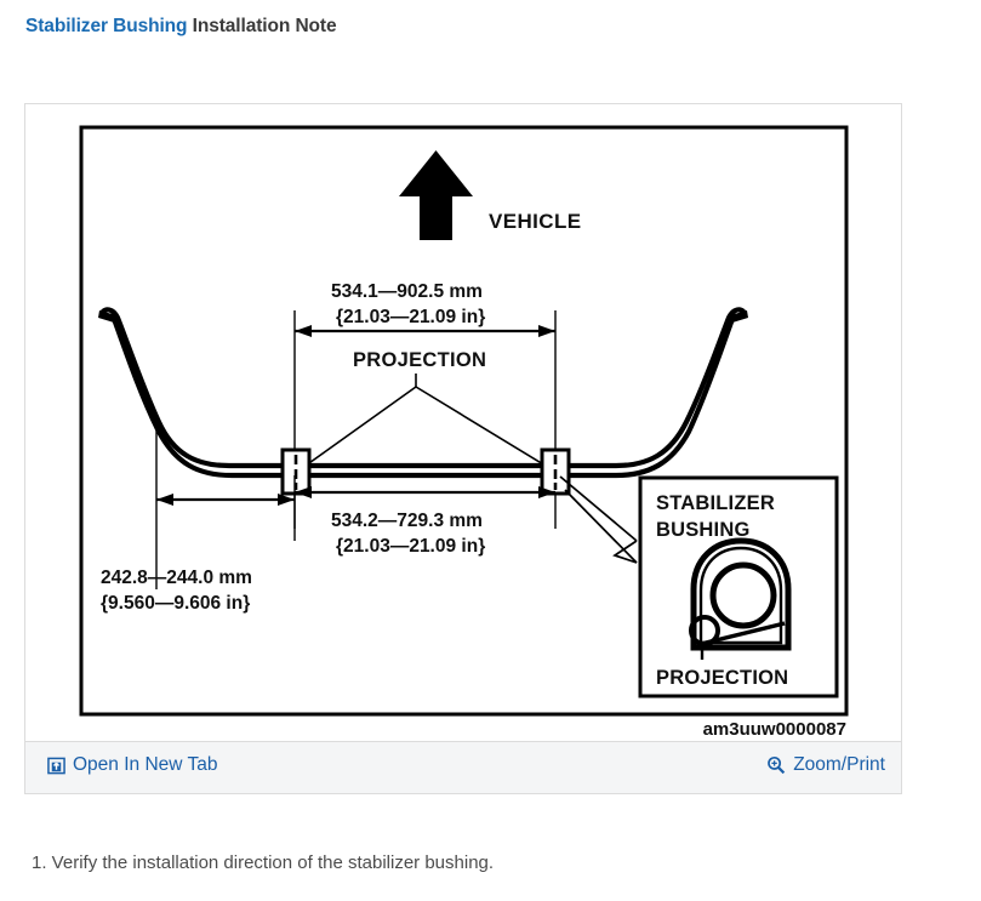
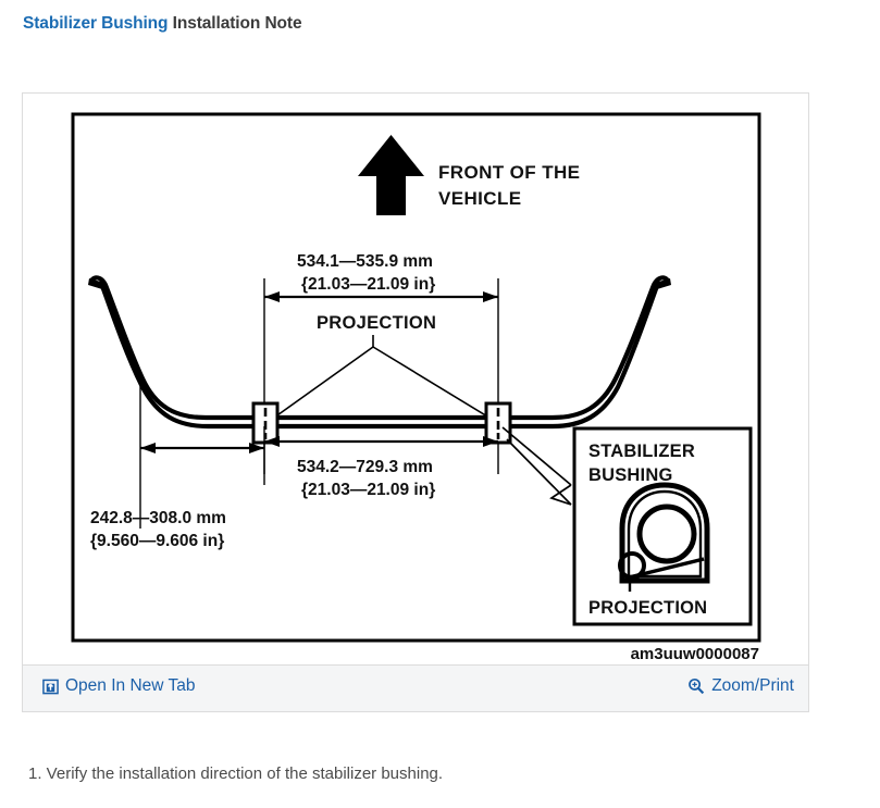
  Stabilizer Bushing Installation Note
+ FRONT OF THE
  VEHICLE
- 534.1—902.5 mm
+ 534.1—535.9 mm
  {21.03—21.09 in}
  PROJECTION
  534.2—729.3 mm
  {21.03—21.09 in}
- 242.8—244.0 mm
+ 242.8—308.0 mm
  {9.560—9.606 in}
  STABILIZER
  BUSHING
  PROJECTION
  am3uuw0000087
  Open In New Tab
  Zoom/Print
  1. Verify the installation direction of the stabilizer bushing.
